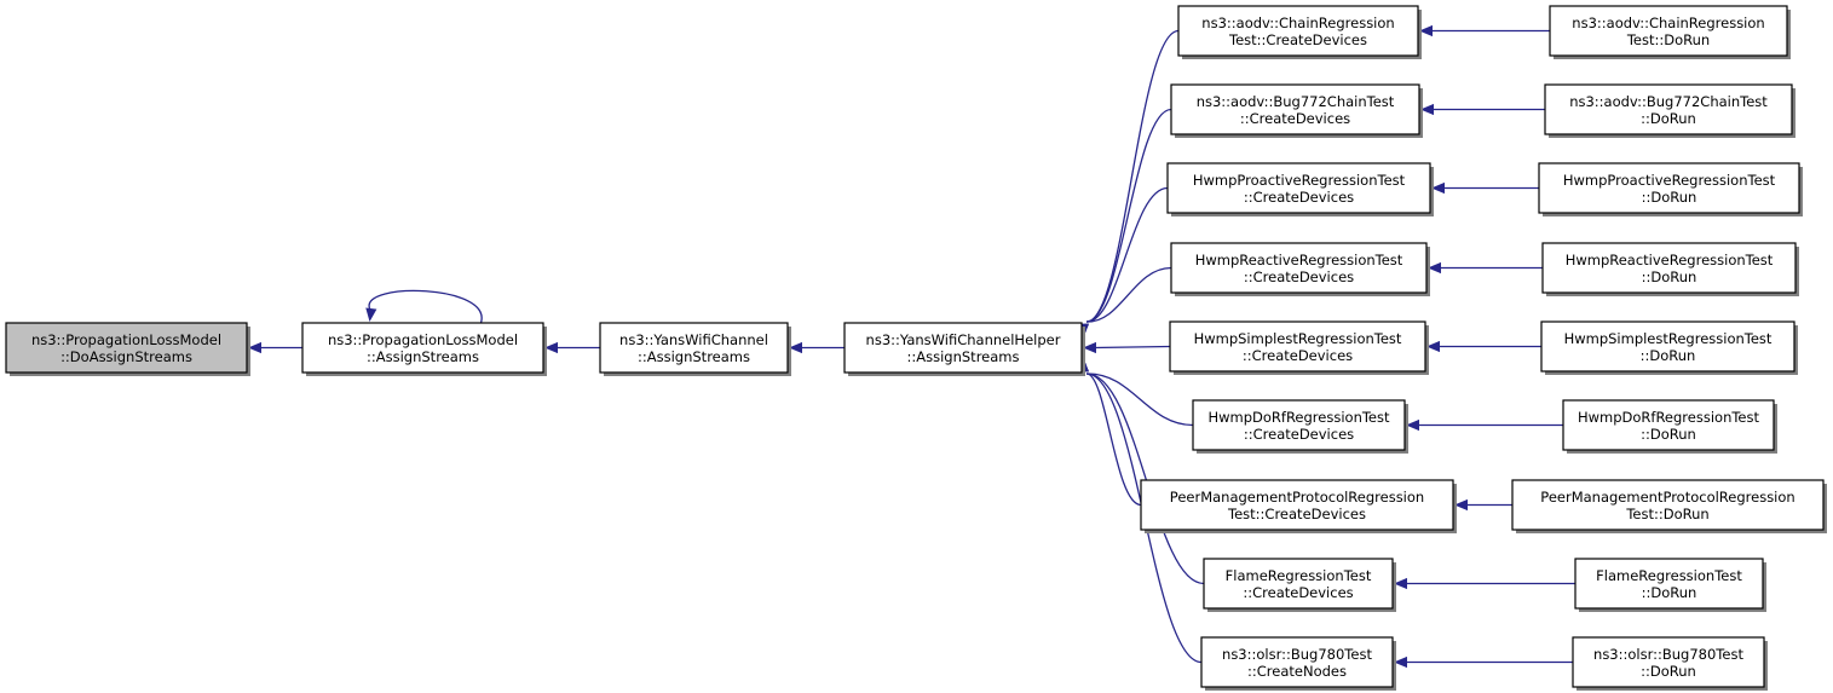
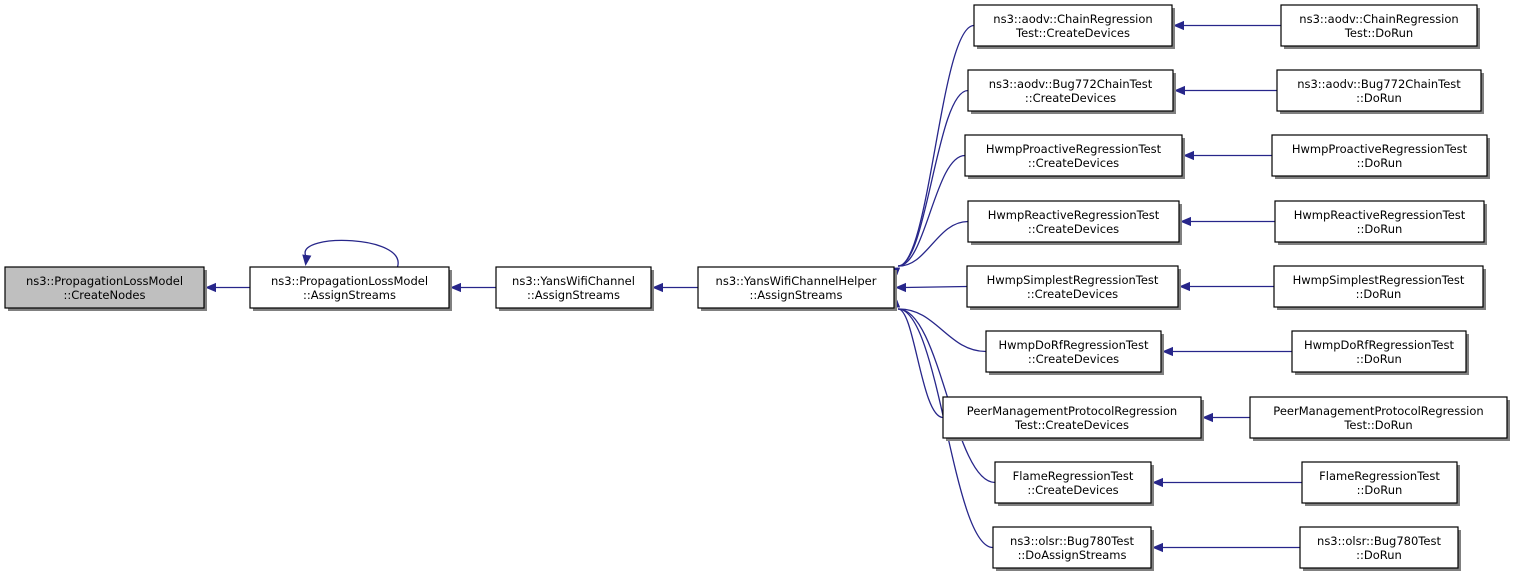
  ns3::PropagationLossModel
- ::DoAssignStreams
+ ::CreateNodes
  ns3::PropagationLossModel
  ::AssignStreams
  ns3::YansWifiChannel
  ::AssignStreams
  ns3::YansWifiChannelHelper
  ::AssignStreams
  ns3::aodv::ChainRegression
  Test::CreateDevices
  ns3::aodv::Bug772ChainTest
  ::CreateDevices
  HwmpProactiveRegressionTest
  ::CreateDevices
  HwmpReactiveRegressionTest
  ::CreateDevices
  HwmpSimplestRegressionTest
  ::CreateDevices
  HwmpDoRfRegressionTest
  ::CreateDevices
  PeerManagementProtocolRegression
  Test::CreateDevices
  FlameRegressionTest
  ::CreateDevices
  ns3::olsr::Bug780Test
- ::CreateNodes
+ ::DoAssignStreams
  ns3::aodv::ChainRegression
  Test::DoRun
  ns3::aodv::Bug772ChainTest
  ::DoRun
  HwmpProactiveRegressionTest
  ::DoRun
  HwmpReactiveRegressionTest
  ::DoRun
  HwmpSimplestRegressionTest
  ::DoRun
  HwmpDoRfRegressionTest
  ::DoRun
  PeerManagementProtocolRegression
  Test::DoRun
  FlameRegressionTest
  ::DoRun
  ns3::olsr::Bug780Test
  ::DoRun
